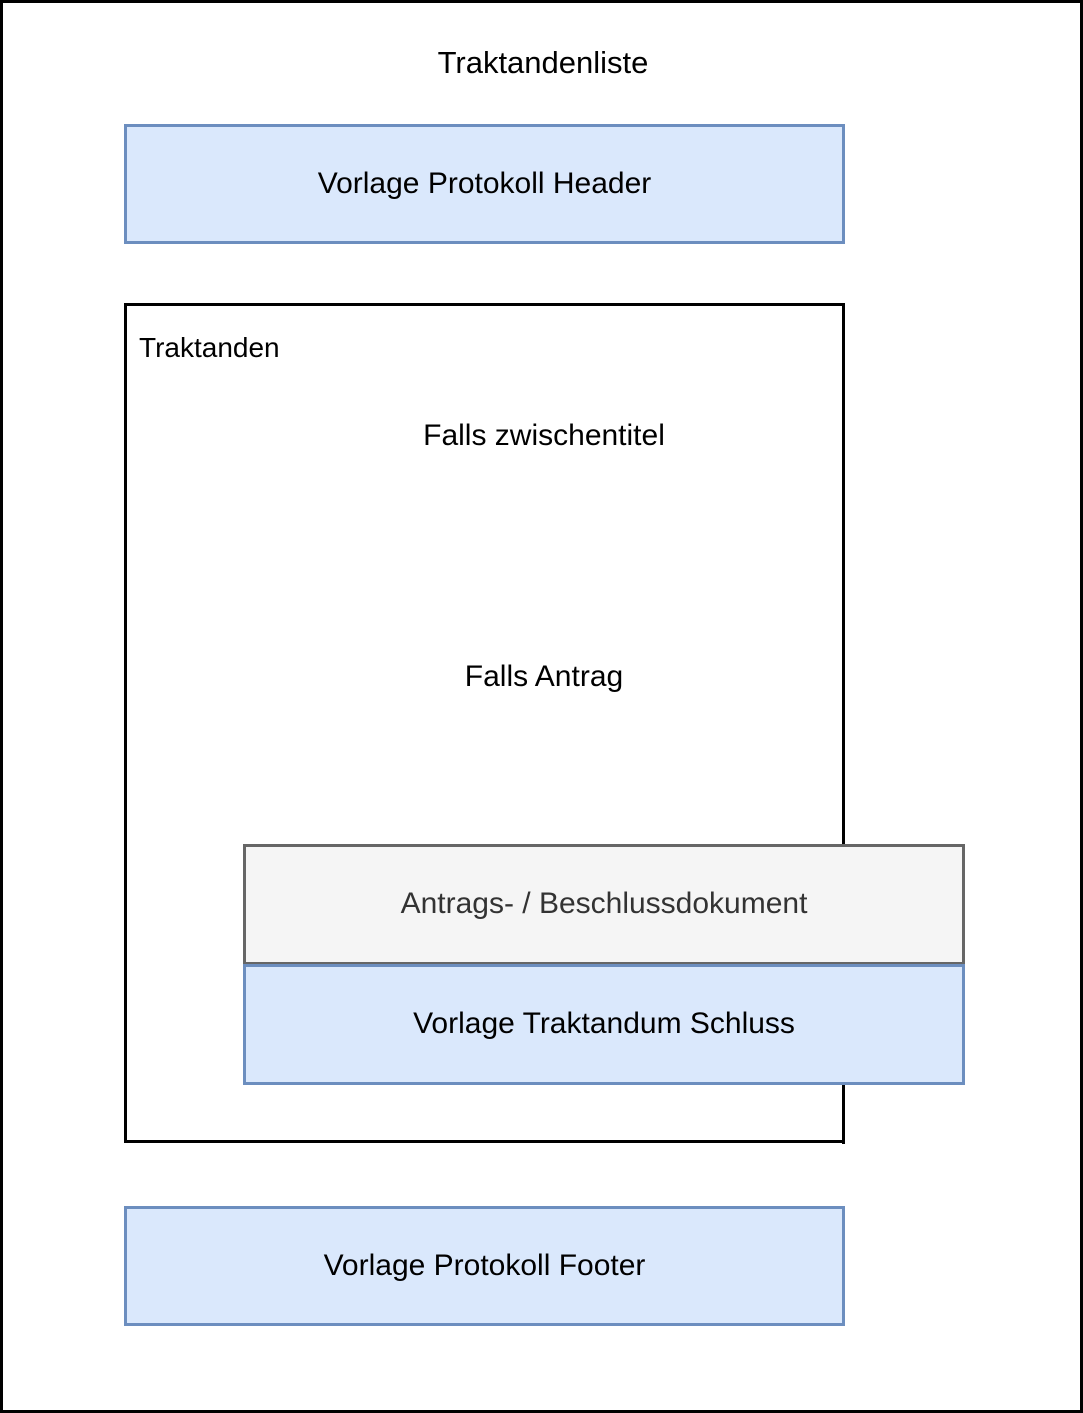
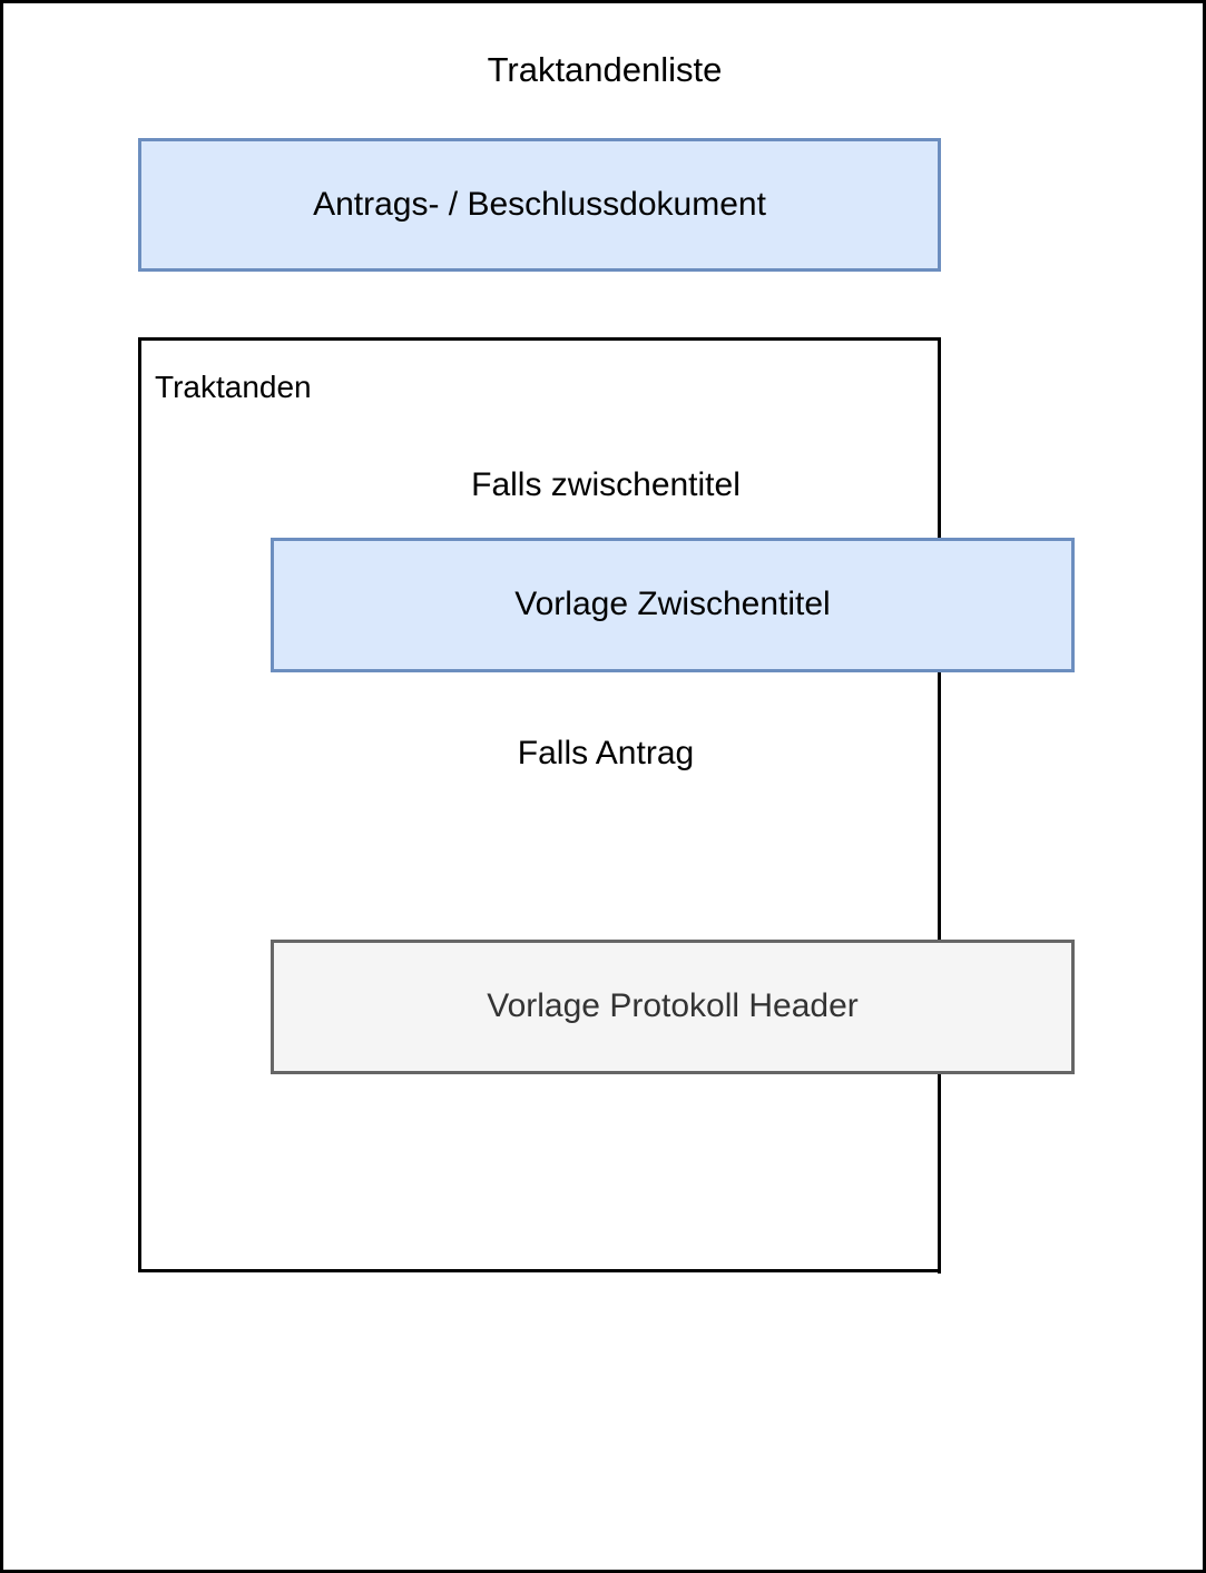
  Traktandenliste
- Vorlage Protokoll Header
+ Antrags- / Beschlussdokument
  Traktanden
  Falls zwischentitel
+ Vorlage Zwischentitel
  Falls Antrag
- Antrags- / Beschlussdokument
+ Vorlage Protokoll Header
- Vorlage Traktandum Schluss
- Vorlage Protokoll Footer
